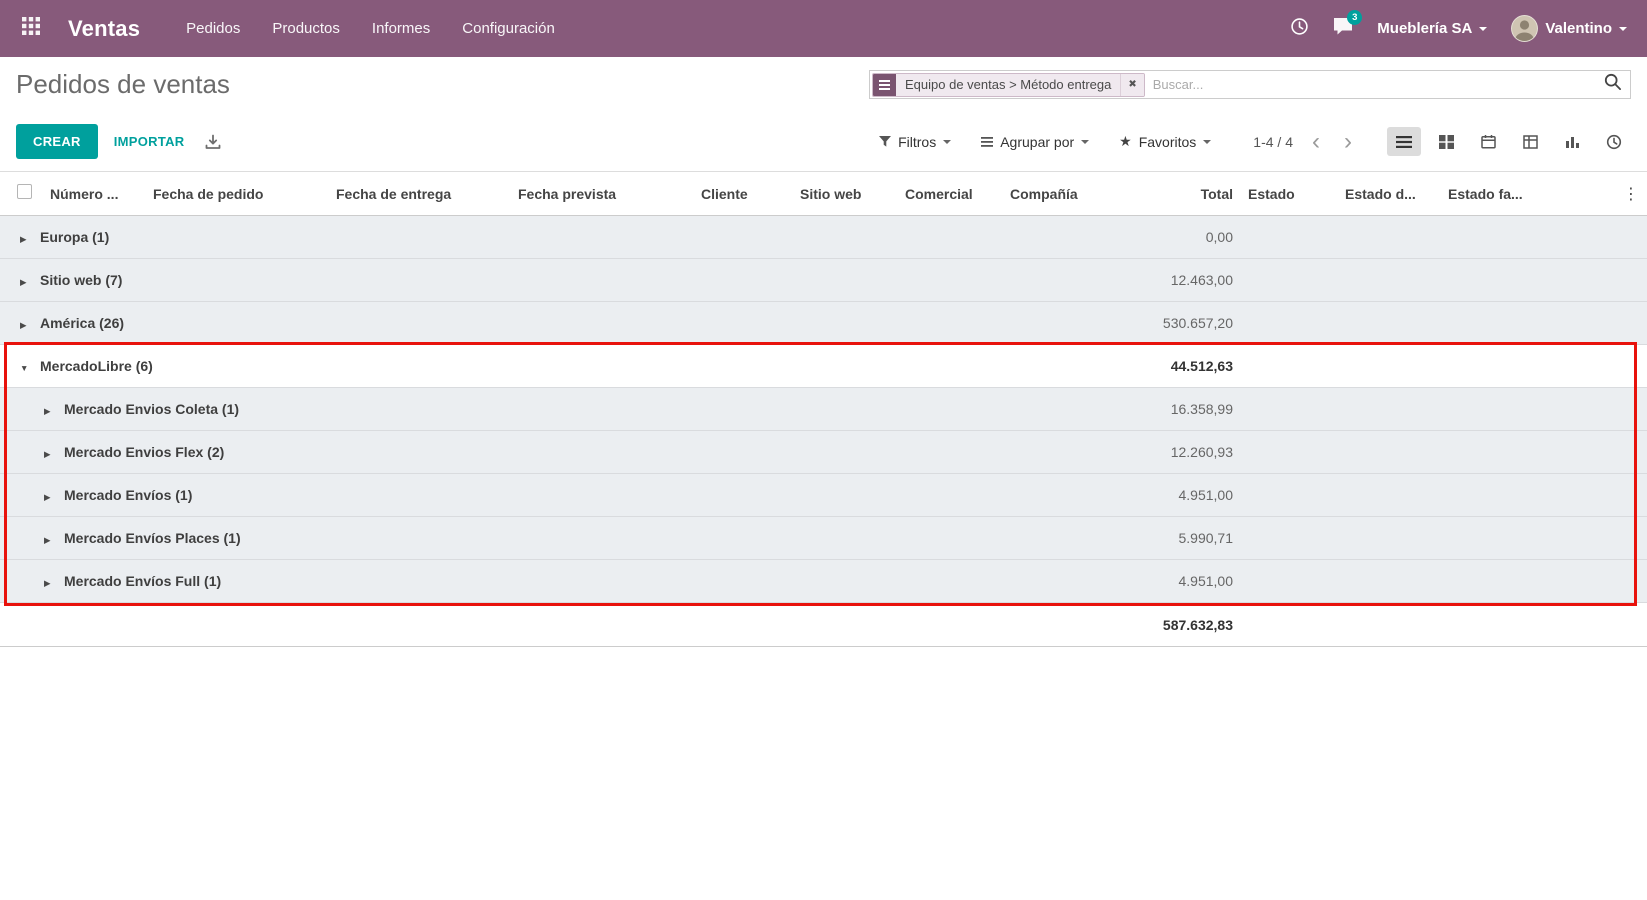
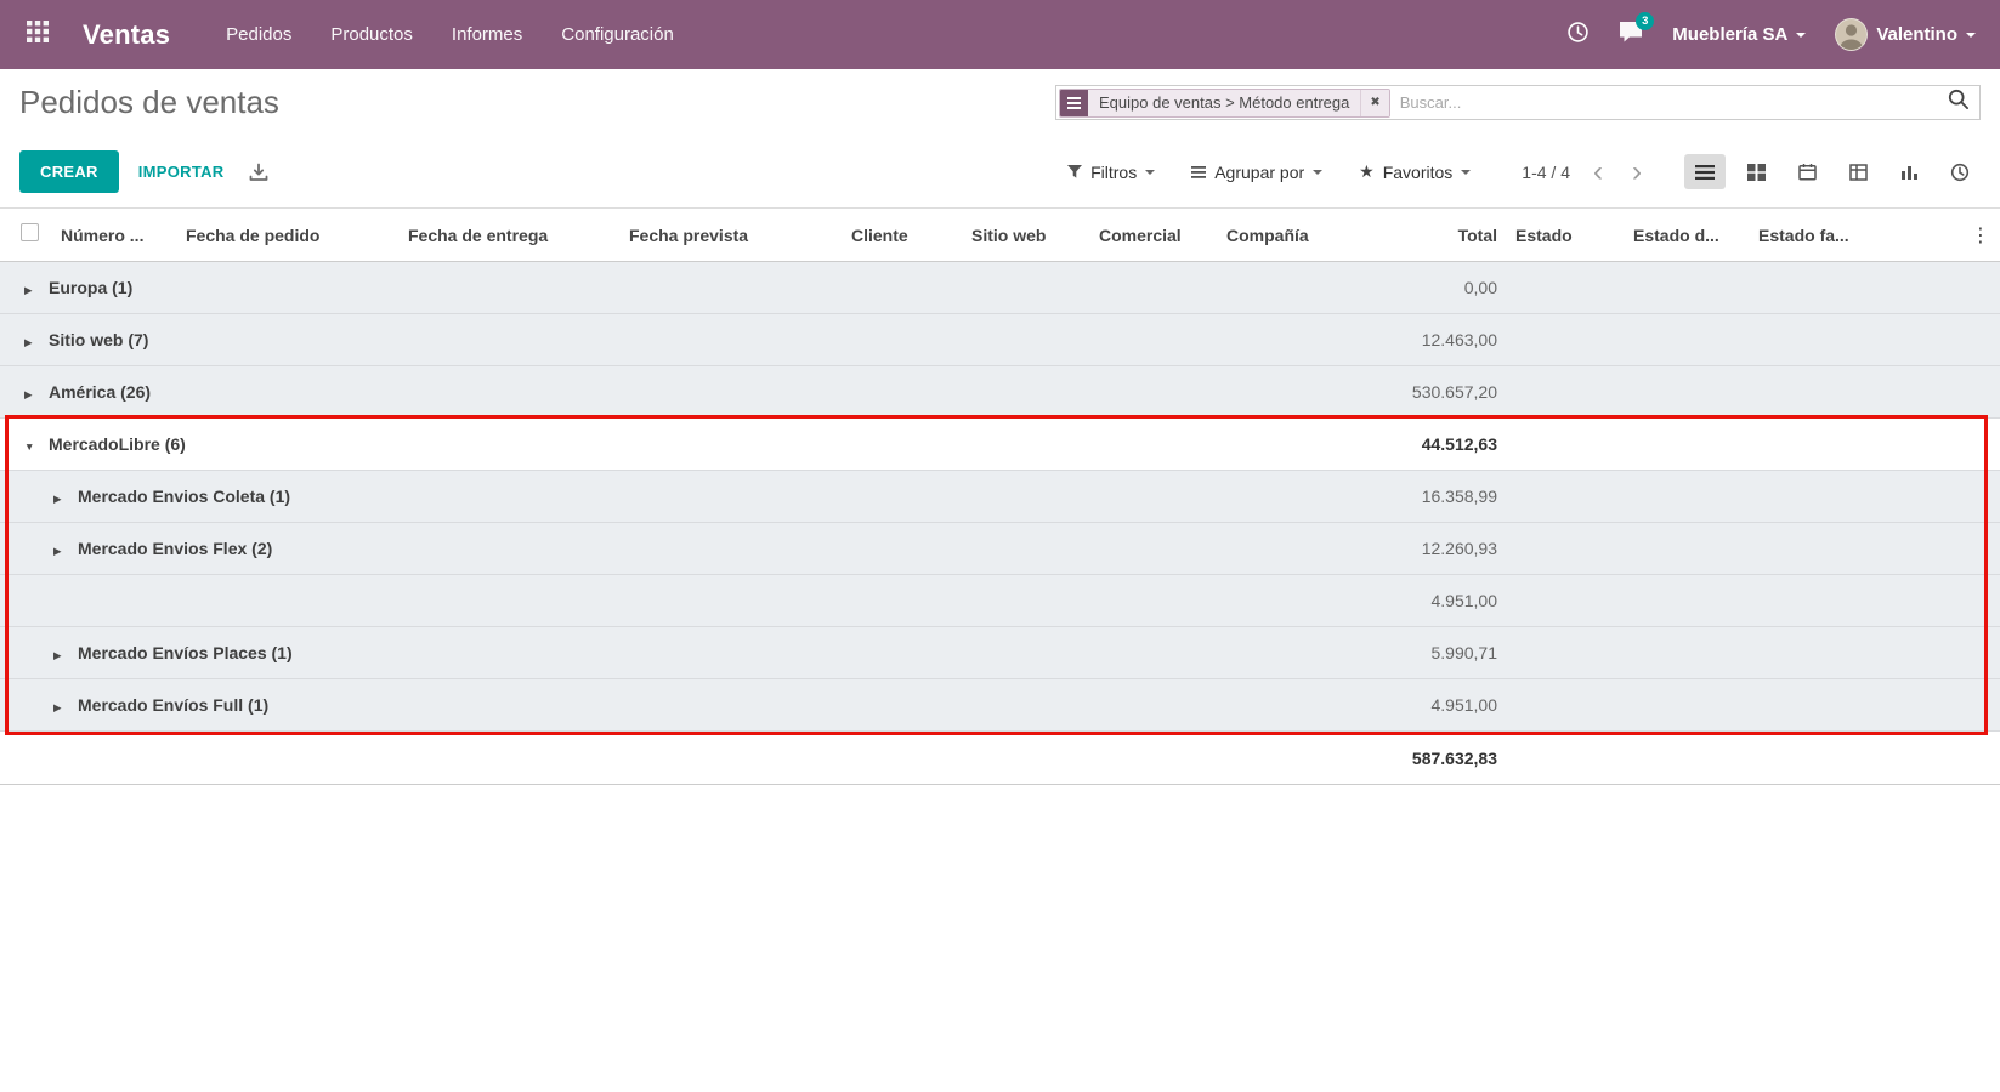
  Ventas
  Pedidos
  Productos
  Informes
  Configuración
  3
  Mueblería SA
  Valentino
  Pedidos de ventas
  Equipo de ventas > Método entrega
  Buscar...
  CREAR
  IMPORTAR
  Filtros
  Agrupar por
  ★
  Favoritos
  1-4 / 4
  ‹
  ›
  Número ...
  Fecha de pedido
  Fecha de entrega
  Fecha prevista
  Cliente
  Sitio web
  Comercial
  Compañía
  Total
  Estado
  Estado d...
  Estado fa...
  ⋮
  Europa (1)
  0,00
  Sitio web (7)
  12.463,00
  América (26)
  530.657,20
  MercadoLibre (6)
  44.512,63
  Mercado Envios Coleta (1)
  16.358,99
  Mercado Envios Flex (2)
  12.260,93
- Mercado Envíos (1)
  4.951,00
  Mercado Envíos Places (1)
  5.990,71
  Mercado Envíos Full (1)
  4.951,00
  587.632,83
